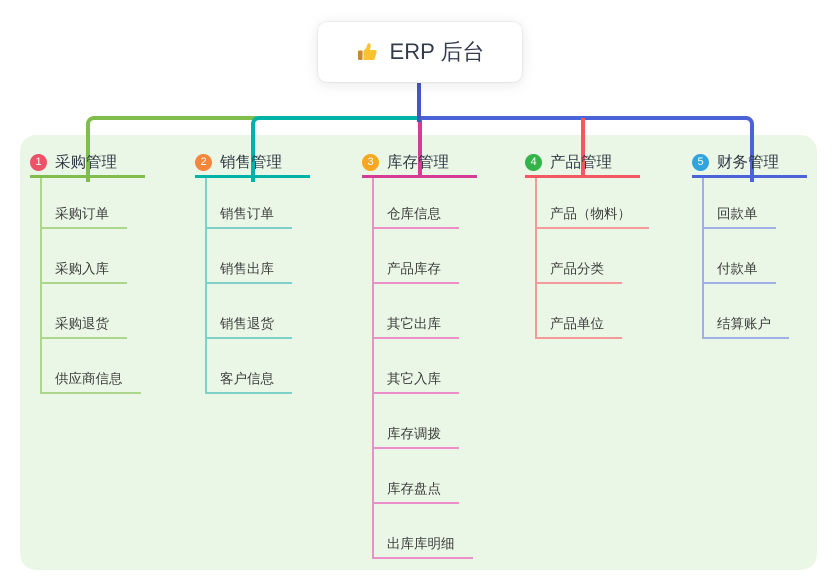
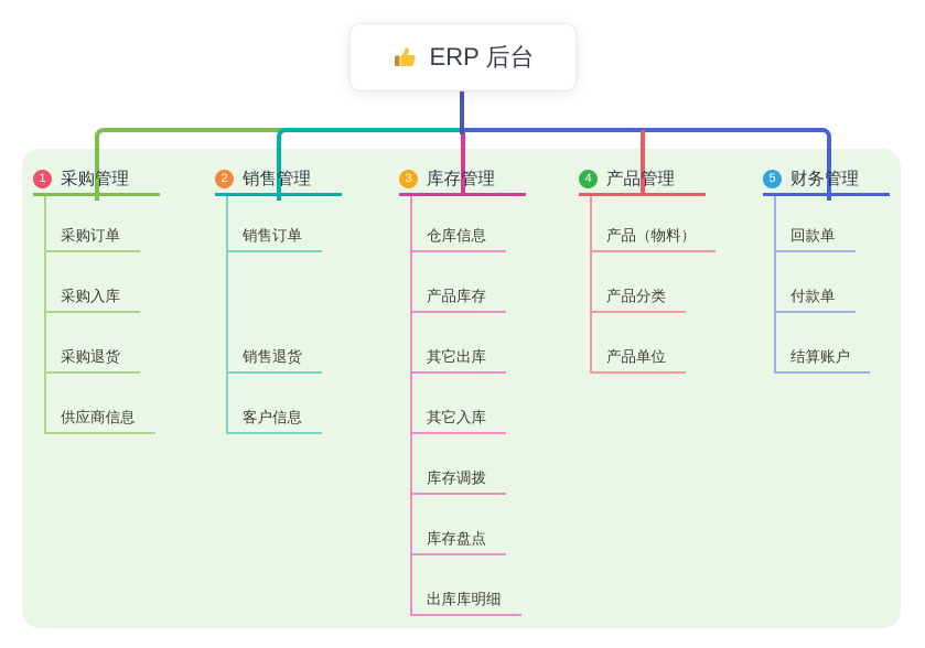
  ERP 后台
  1
  采购管理
  2
  销售管理
  3
  库存管理
  4
  产品管理
  5
  财务管理
  采购订单
  采购入库
  采购退货
  供应商信息
  销售订单
- 销售出库
  销售退货
  客户信息
  仓库信息
  产品库存
  其它出库
  其它入库
  库存调拨
  库存盘点
  出库库明细
  产品（物料）
  产品分类
  产品单位
  回款单
  付款单
  结算账户
